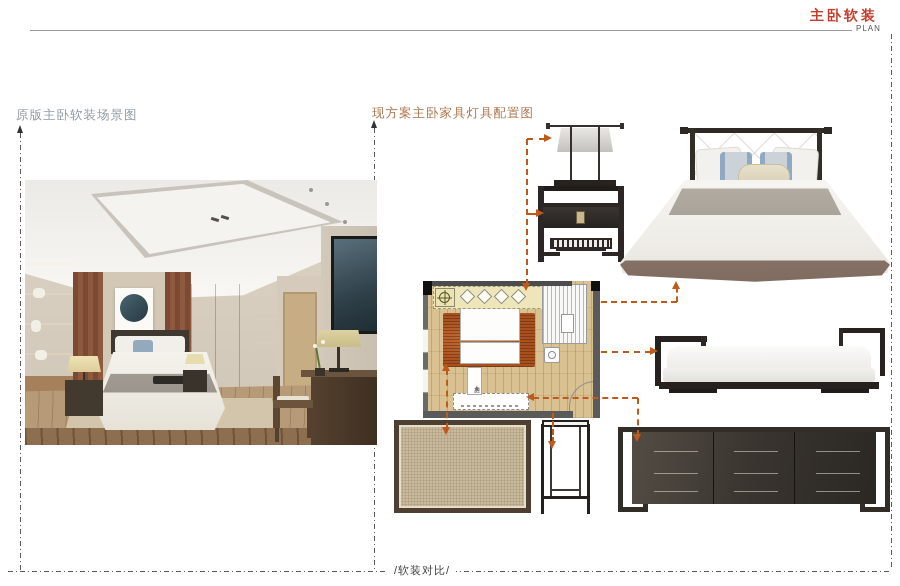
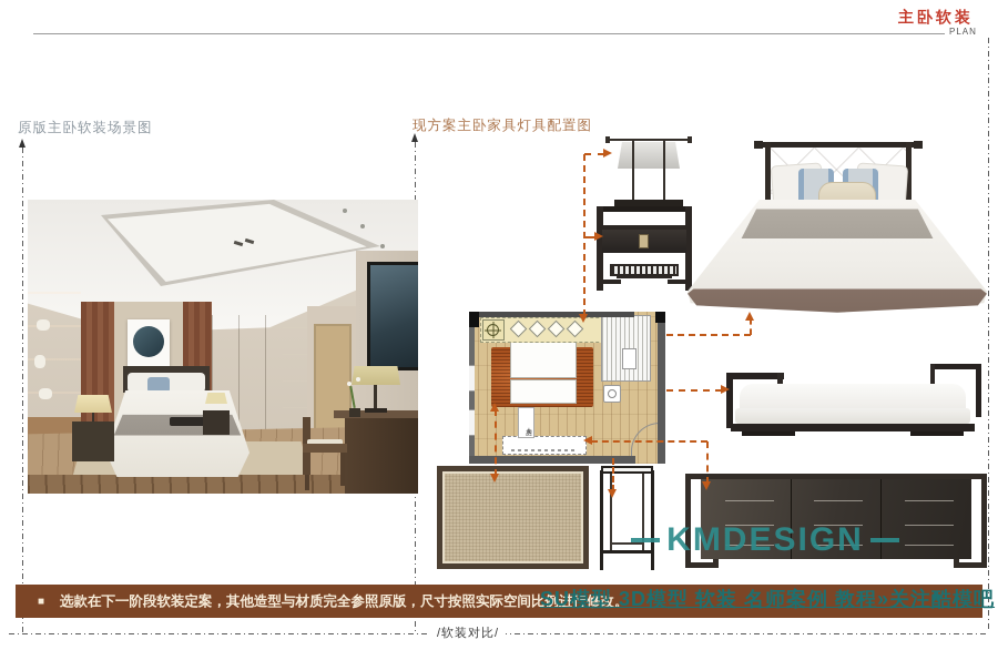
  主卧软装
  PLAN
  /软装对比/
  原版主卧软装场景图
  现方案主卧家具灯具配置图
+ KMDESIGN
+ SU模型 3D模型 软装 名师案例 教程»关注酷模吧
+ ■
+ 选款在下一阶段软装定案，其他造型与材质完全参照原版，尺寸按照实际空间比例进行修改。
